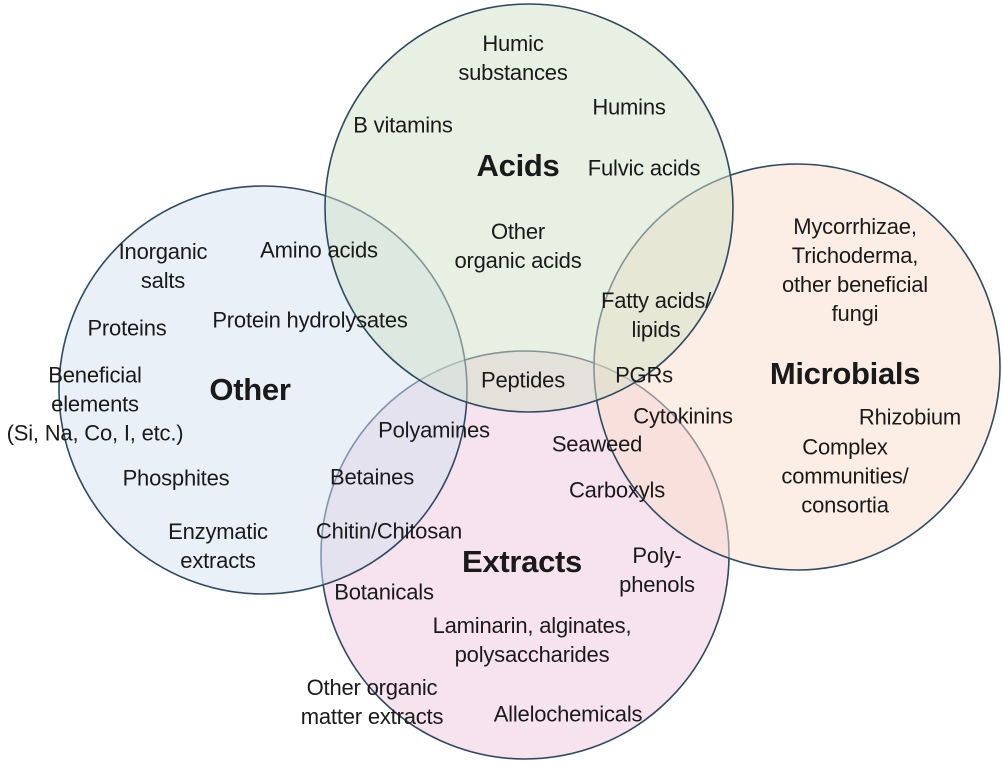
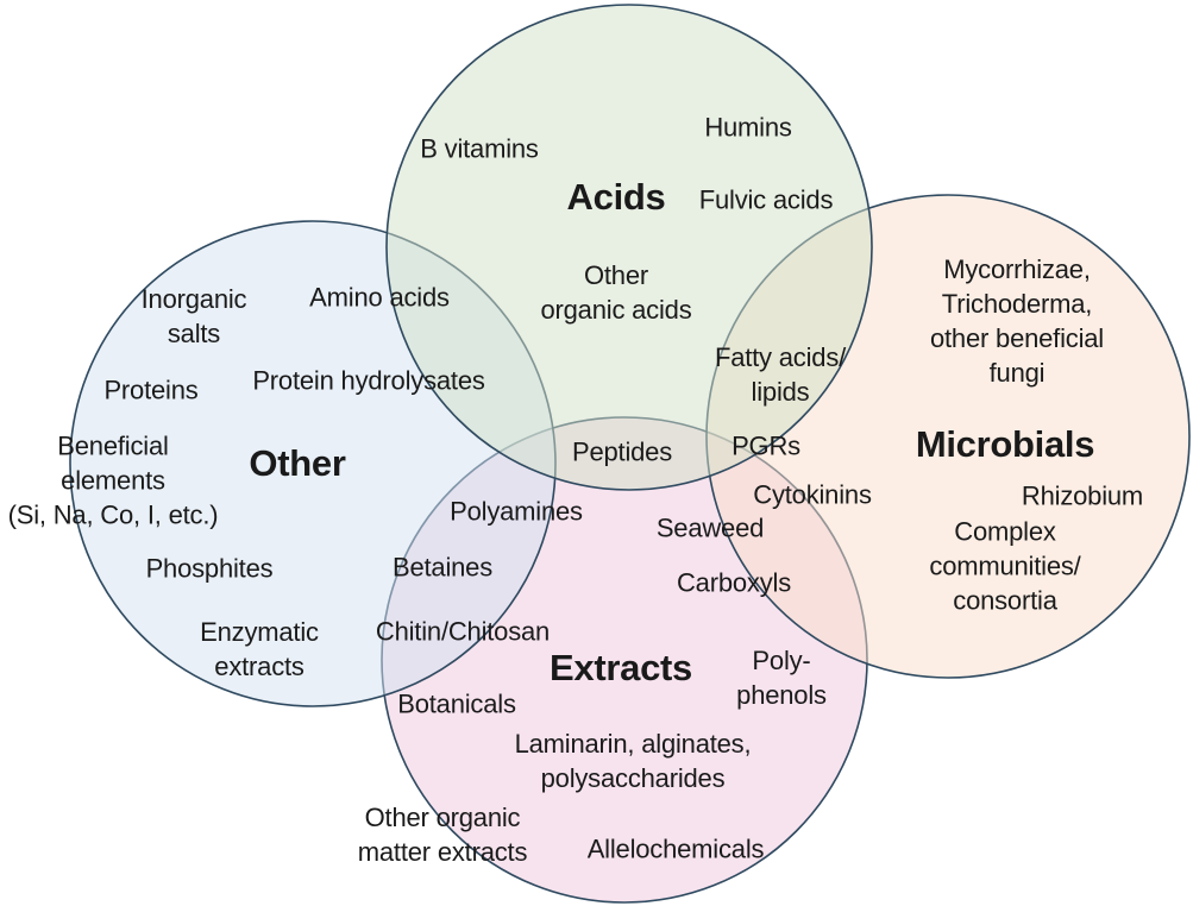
  Acids
- Humic
- substances
  Humins
  B vitamins
  Fulvic acids
  Other
  organic acids
  Microbials
  Mycorrhizae,
  Trichoderma,
  other beneficial fungi
  Rhizobium
  Complex communities/
  consortia
  Other
  Inorganic
  salts
  Proteins
  Beneficial
  elements
  (Si, Na, Co, I, etc.)
  Phosphites
  Enzymatic
  extracts
  Extracts
  Poly-
  phenols
  Botanicals
  Laminarin, alginates,
  polysaccharides
  Other organic
  matter extracts
  Allelochemicals
  Amino acids
  Protein hydrolysates
  Fatty acids/
  lipids
  Peptides
  PGRs
  Cytokinins
  Seaweed
  Carboxyls
  Polyamines
  Betaines
  Chitin/Chitosan
